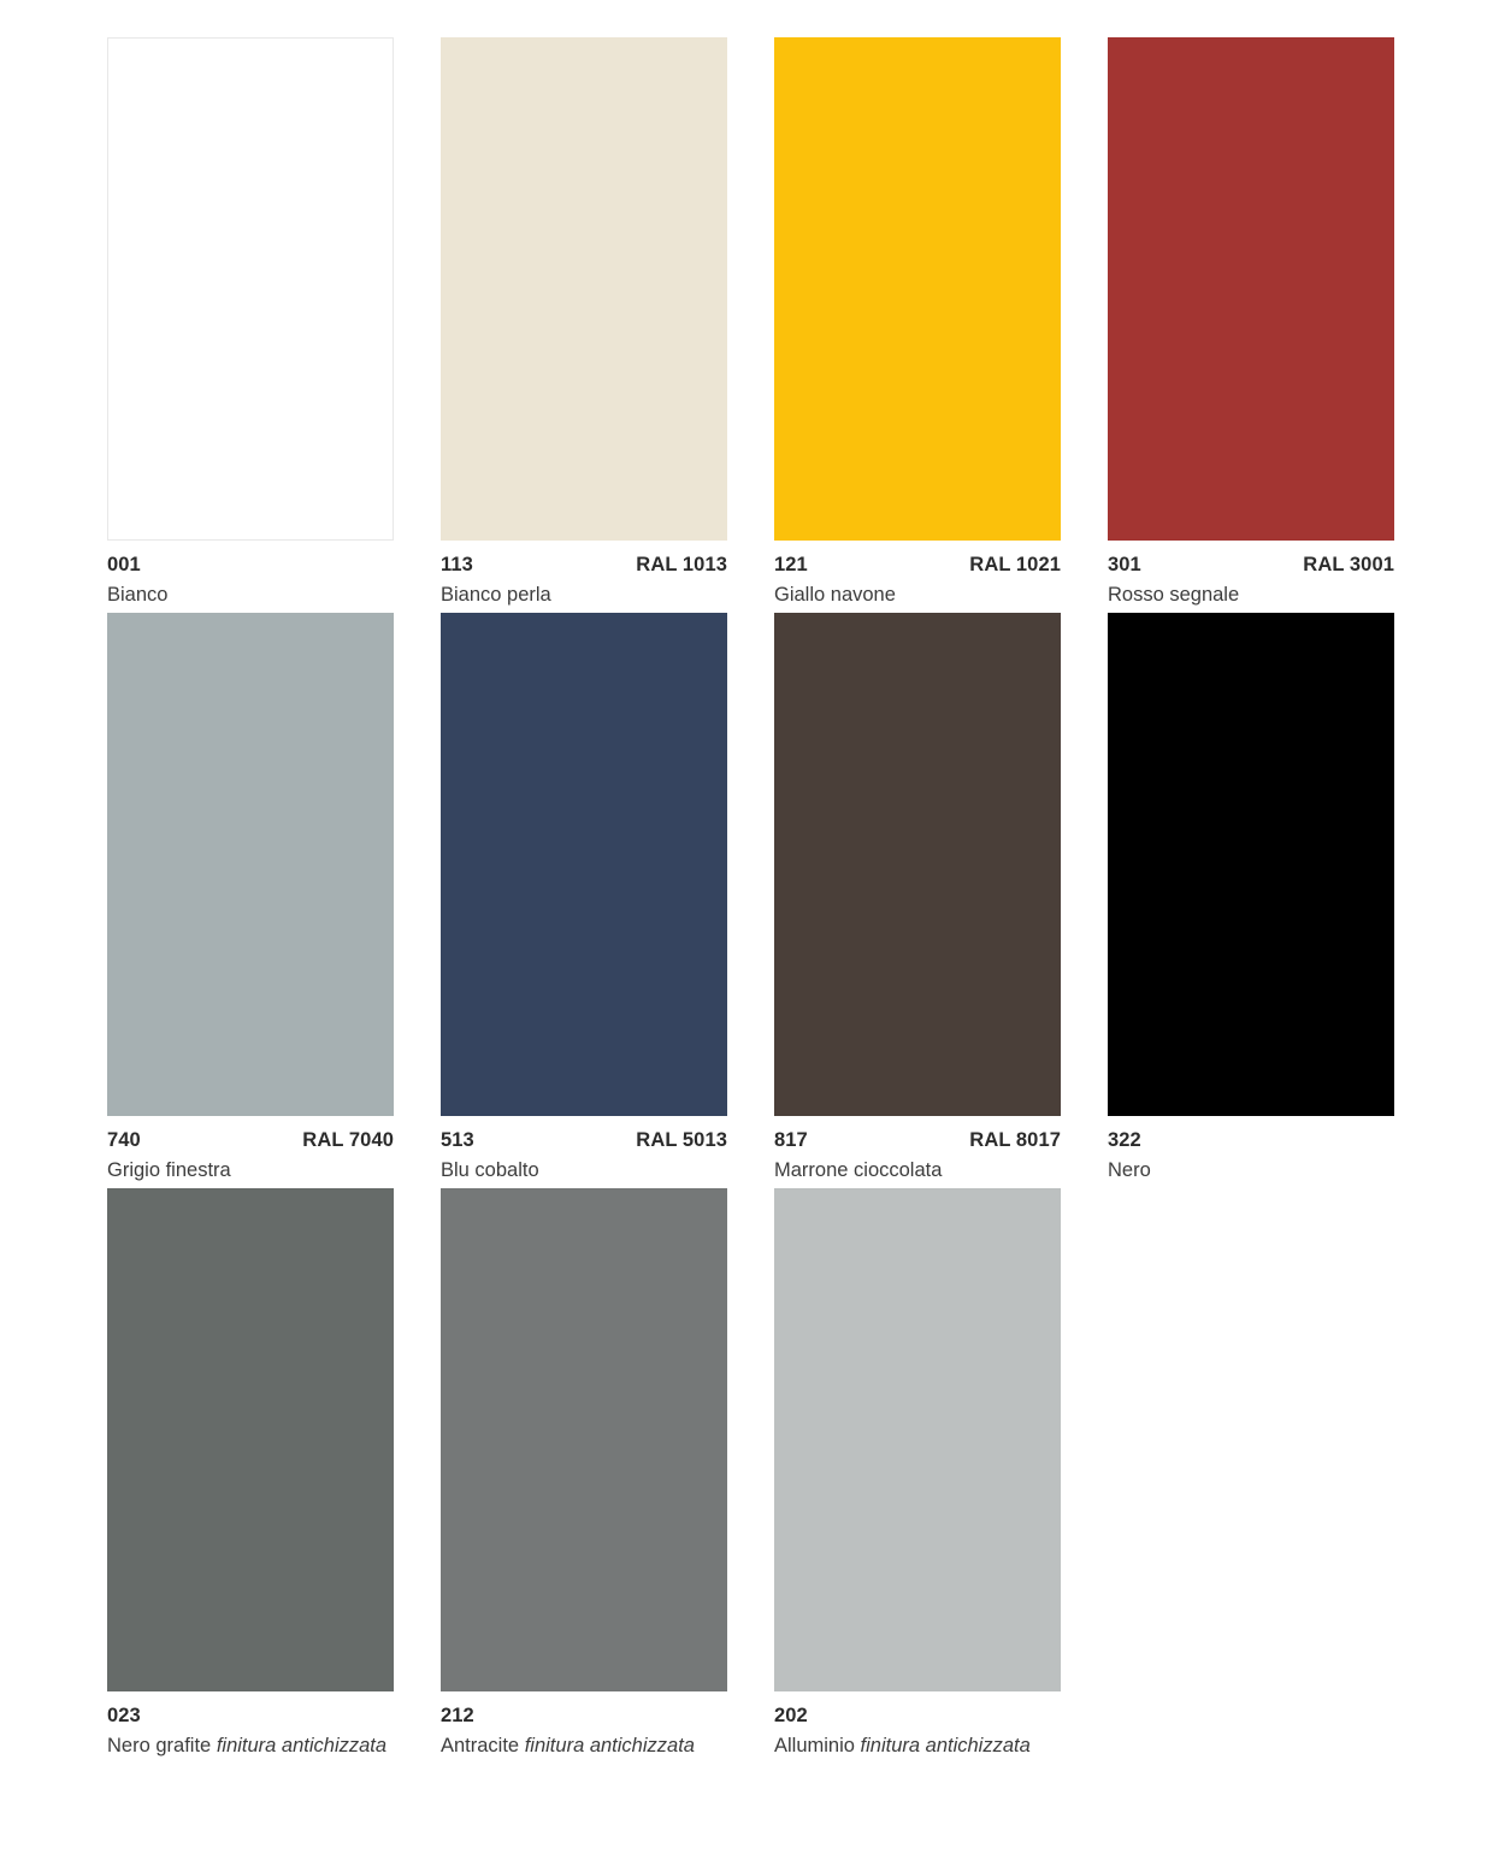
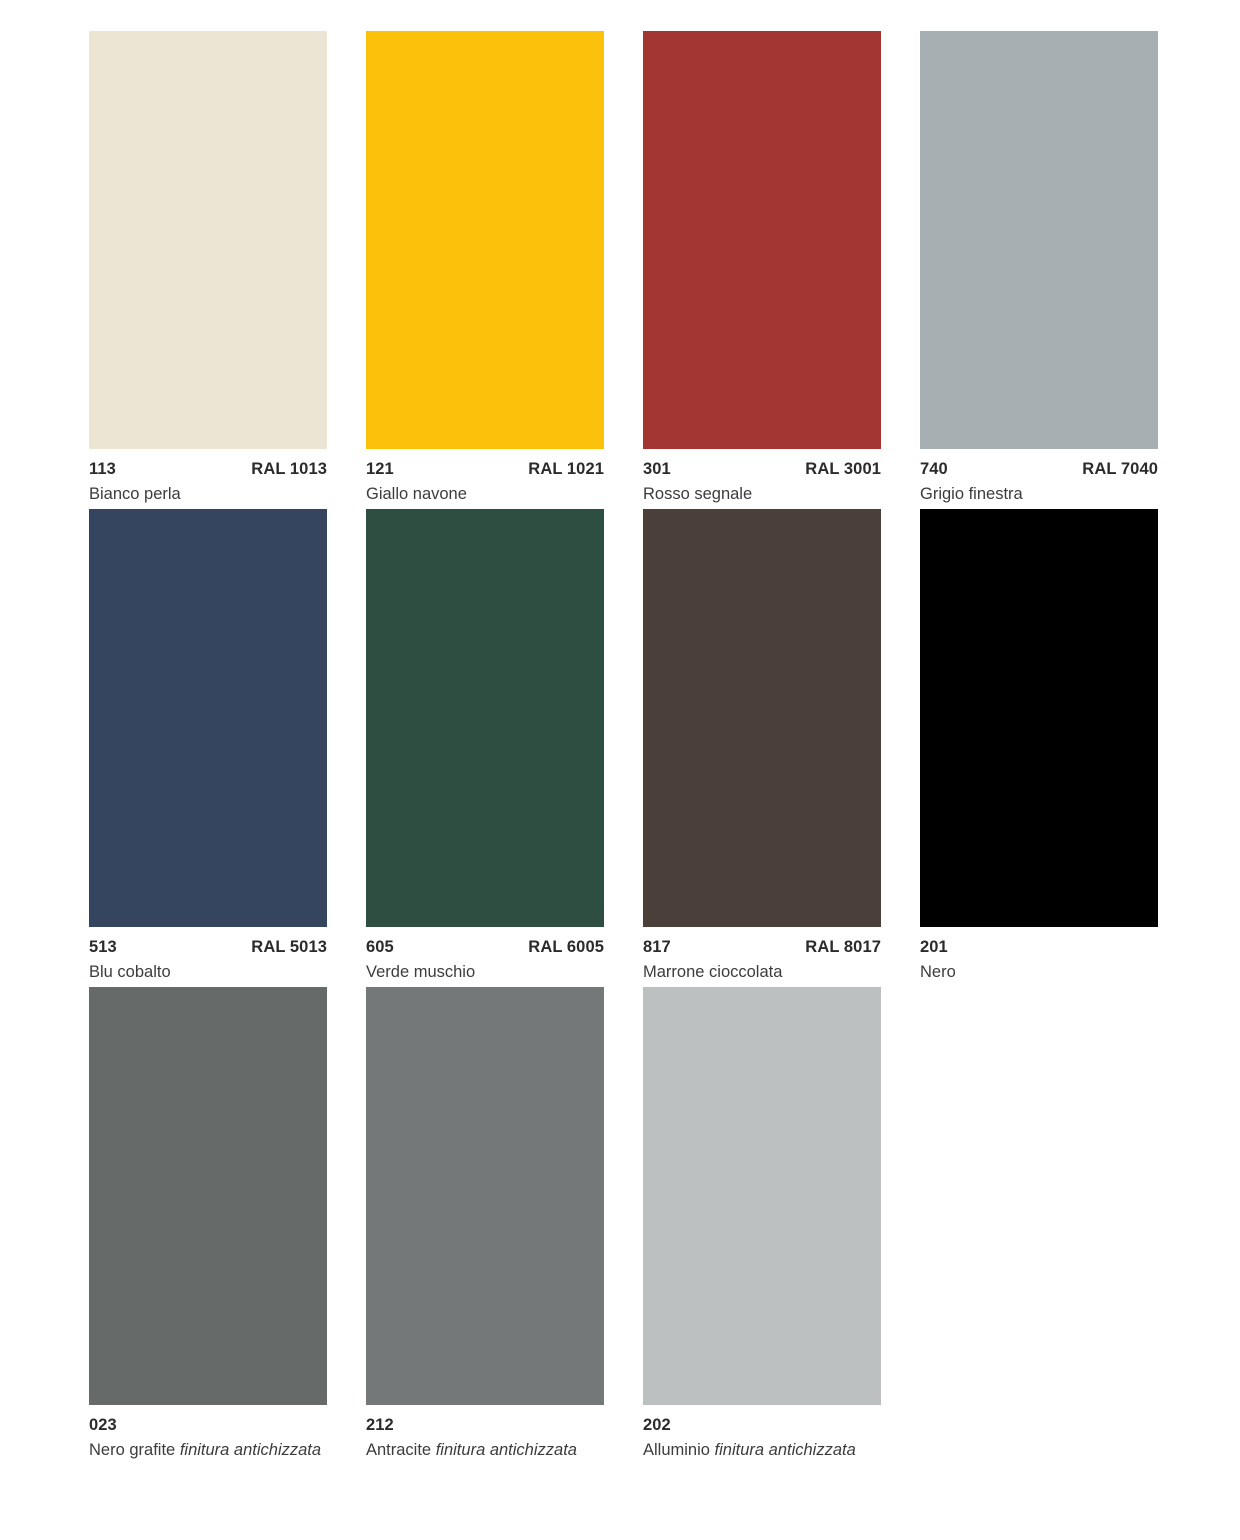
- 001
- Bianco
  113
  RAL 1013
  Bianco perla
  121
  RAL 1021
  Giallo navone
  301
  RAL 3001
  Rosso segnale
  740
  RAL 7040
  Grigio finestra
  513
  RAL 5013
  Blu cobalto
+ 605
+ RAL 6005
+ Verde muschio
  817
  RAL 8017
  Marrone cioccolata
- 322
+ 201
  Nero
  023
  Nero grafite finitura antichizzata
  212
  Antracite finitura antichizzata
  202
  Alluminio finitura antichizzata
